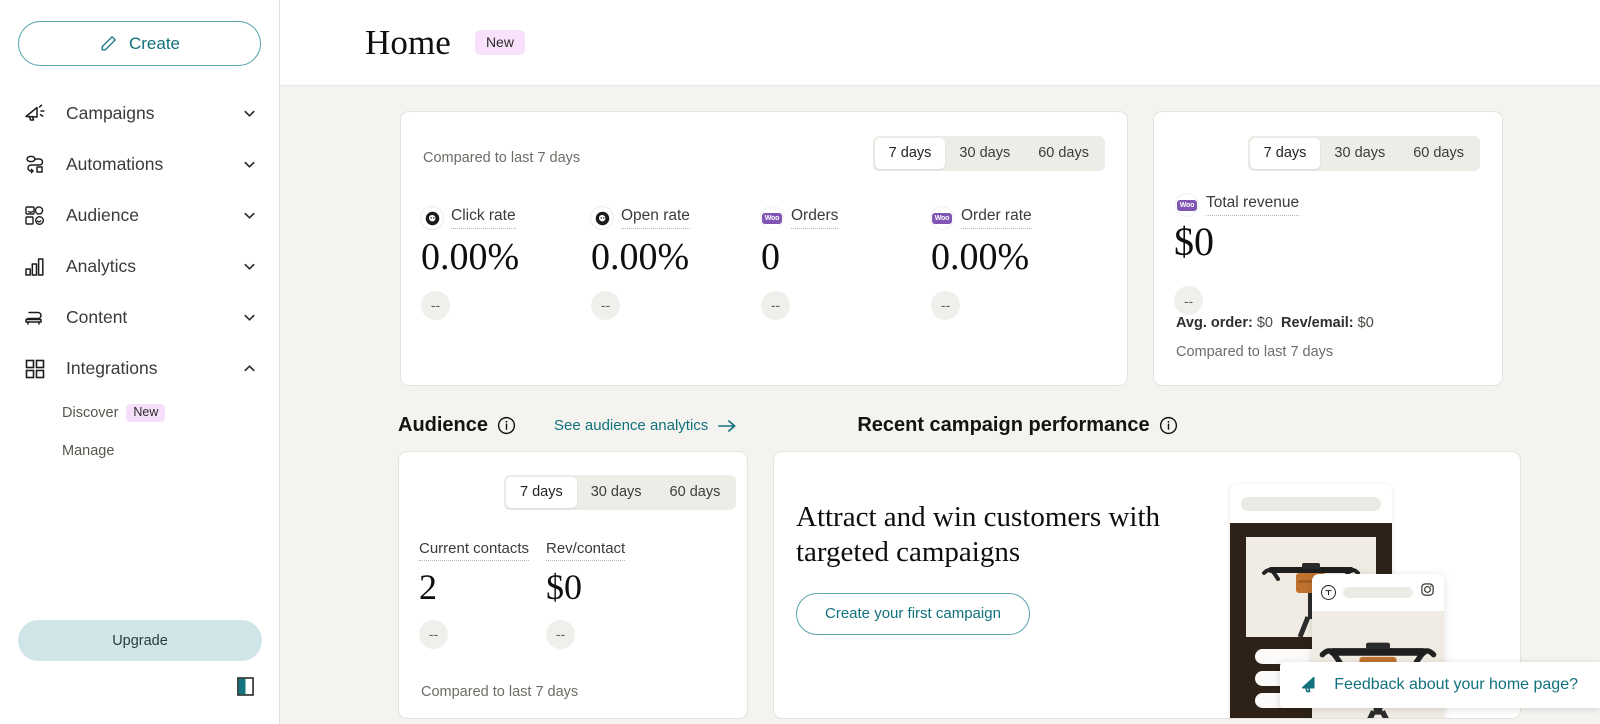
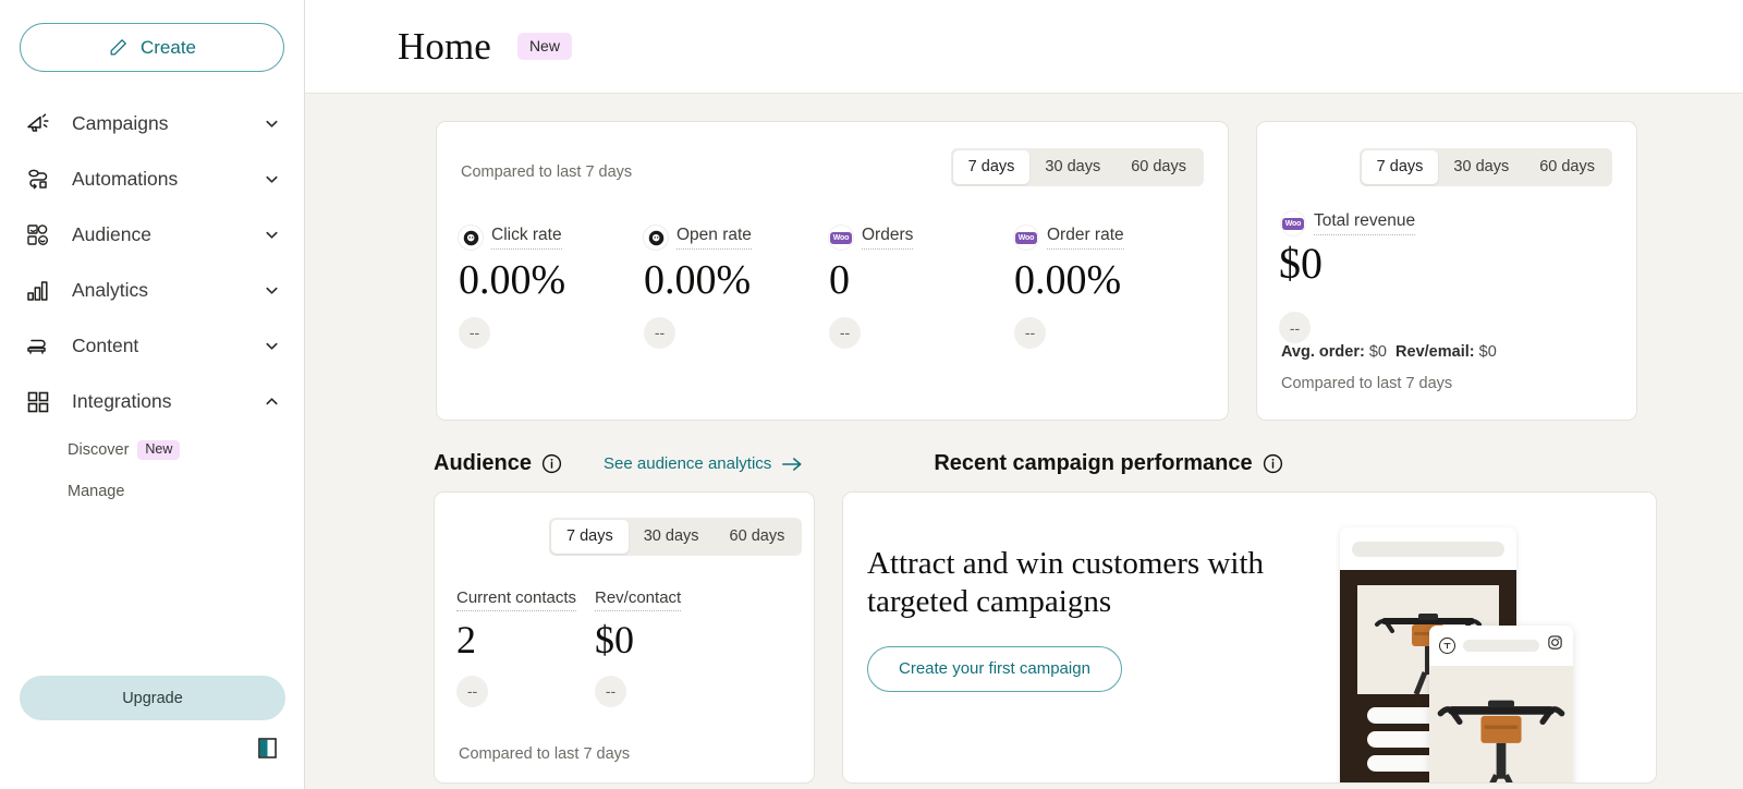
  Create
  Campaigns
  Automations
  Audience
  Analytics
  Content
  Integrations
  Discover
  New
  Manage
  Upgrade
  Home
  New
  Compared to last 7 days
  7 days
  30 days
  60 days
  Click rate
  0.00%
  --
  Open rate
  0.00%
  --
  Orders
  0
  --
  Order rate
  0.00%
  --
  7 days
  30 days
  60 days
  Total revenue
  $0
  --
  Avg. order: $0 Rev/email: $0
  Compared to last 7 days
  Audience
  See audience analytics
  Recent campaign performance
  7 days
  30 days
  60 days
  Current contacts
  2
  --
  Rev/contact
  $0
  --
  Compared to last 7 days
  Attract and win customers with targeted campaigns
  Create your first campaign
- Feedback about your home page?
